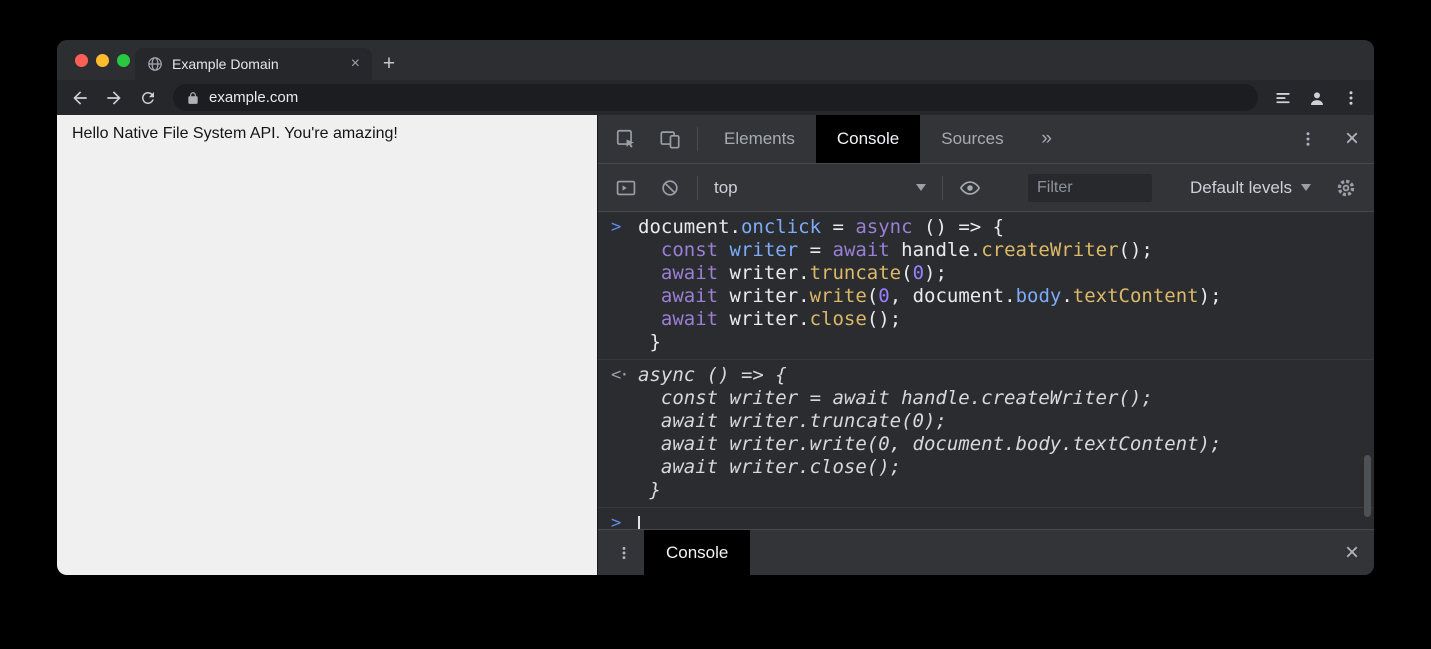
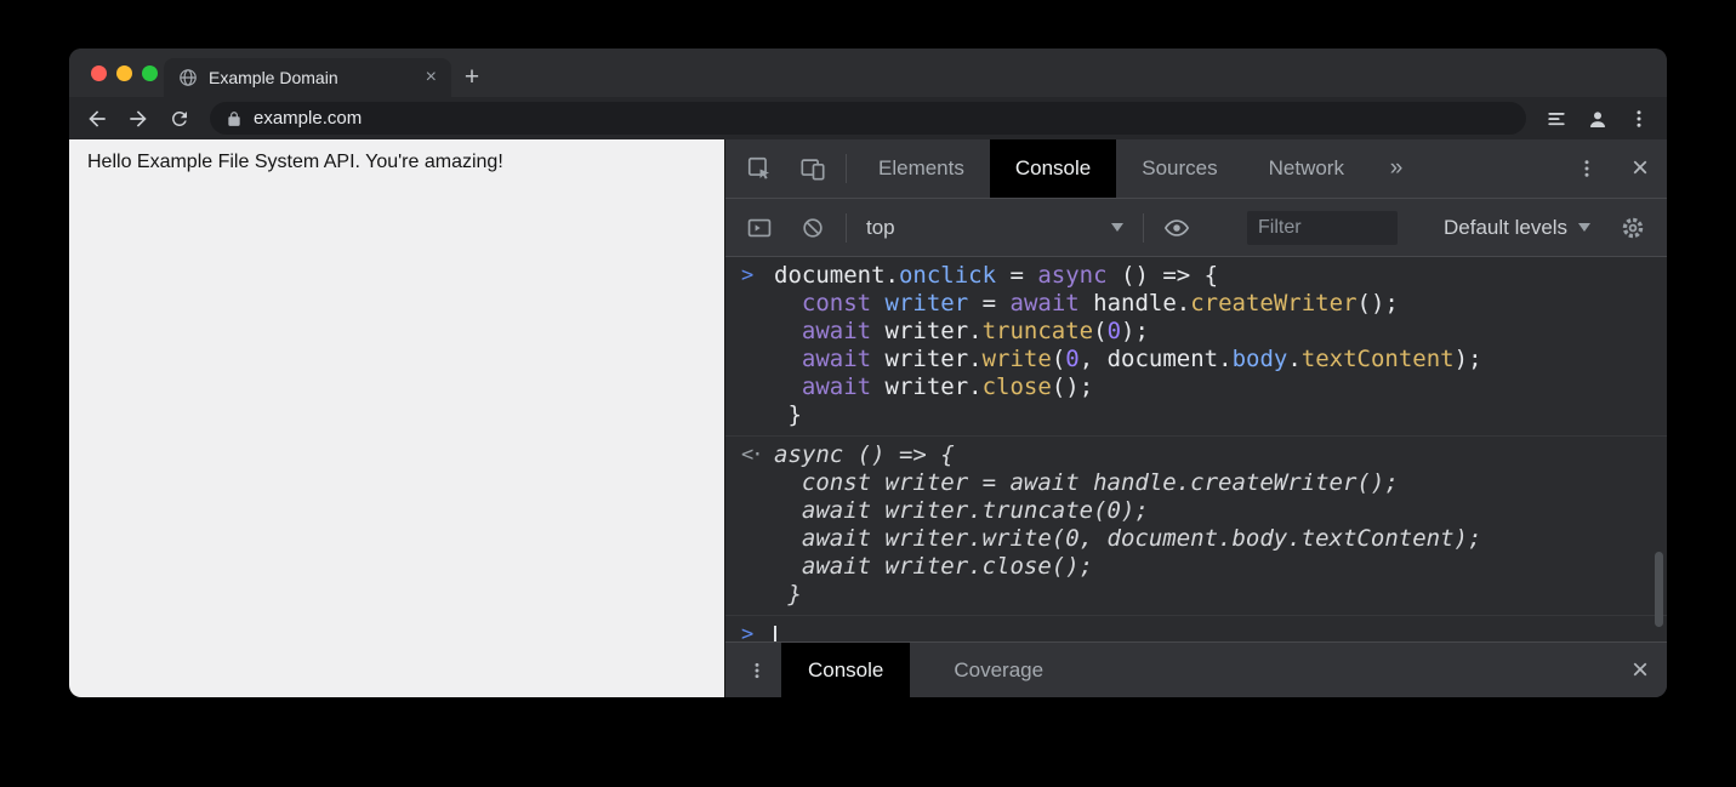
  Example Domain
  ×
  +
  example.com
- Hello Native File System API. You're amazing!
+ Hello Example File System API. You're amazing!
  Elements
  Console
  Sources
+ Network
  »
  ×
  top
  Filter
  Default levels
  >
  document.onclick = async () => {
  const writer = await handle.createWriter();
  await writer.truncate(0);
  await writer.write(0, document.body.textContent);
  await writer.close();
  }
  <·
  async () => {
  const writer = await handle.createWriter();
  await writer.truncate(0);
  await writer.write(0, document.body.textContent);
  await writer.close();
  }
  >
  Console
+ Coverage
  ×
